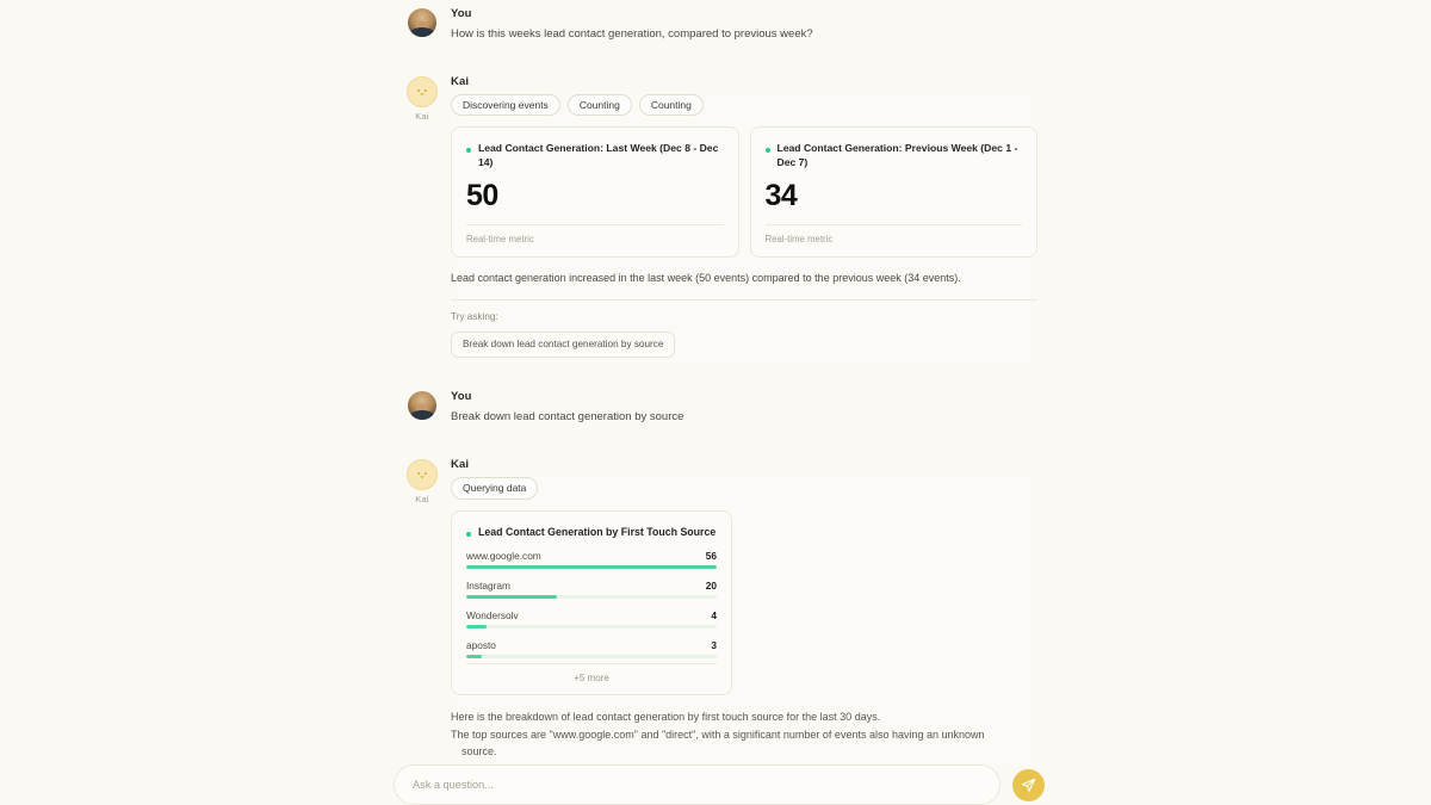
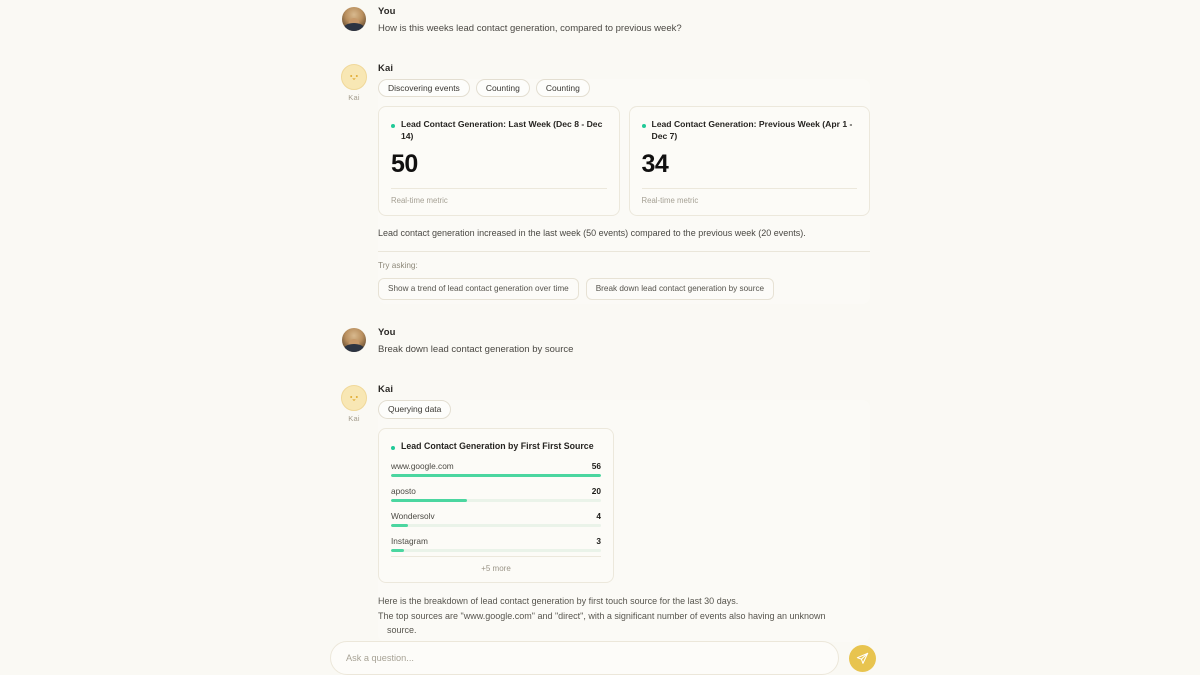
  You
  How is this weeks lead contact generation, compared to previous week?
  Kai
  Kai
  Discovering events
  Counting
  Counting
  Lead Contact Generation: Last Week (Dec 8 - Dec 14)
  50
  Real-time metric
- Lead Contact Generation: Previous Week (Dec 1 - Dec 7)
+ Lead Contact Generation: Previous Week (Apr 1 - Dec 7)
  34
  Real-time metric
- Lead contact generation increased in the last week (50 events) compared to the previous week (34 events).
+ Lead contact generation increased in the last week (50 events) compared to the previous week (20 events).
  Try asking:
+ Show a trend of lead contact generation over time
  Break down lead contact generation by source
  You
  Break down lead contact generation by source
  Kai
  Kai
  Querying data
- Lead Contact Generation by First Touch Source
+ Lead Contact Generation by First First Source
  www.google.com
  56
- Instagram
+ aposto
  20
  Wondersolv
  4
- aposto
+ Instagram
  3
  +5 more
  Here is the breakdown of lead contact generation by first touch source for the last 30 days.
  The top sources are "www.google.com" and "direct", with a significant number of events also having an unknown
  source.
  Ask a question...
